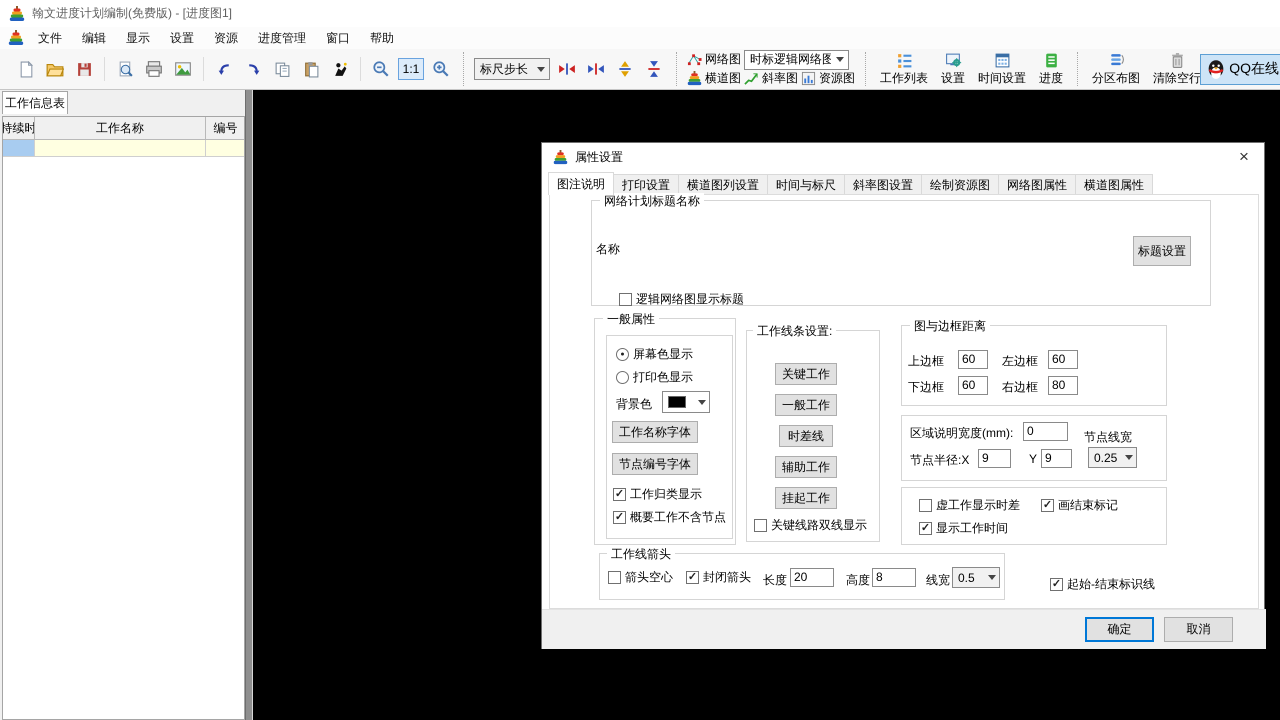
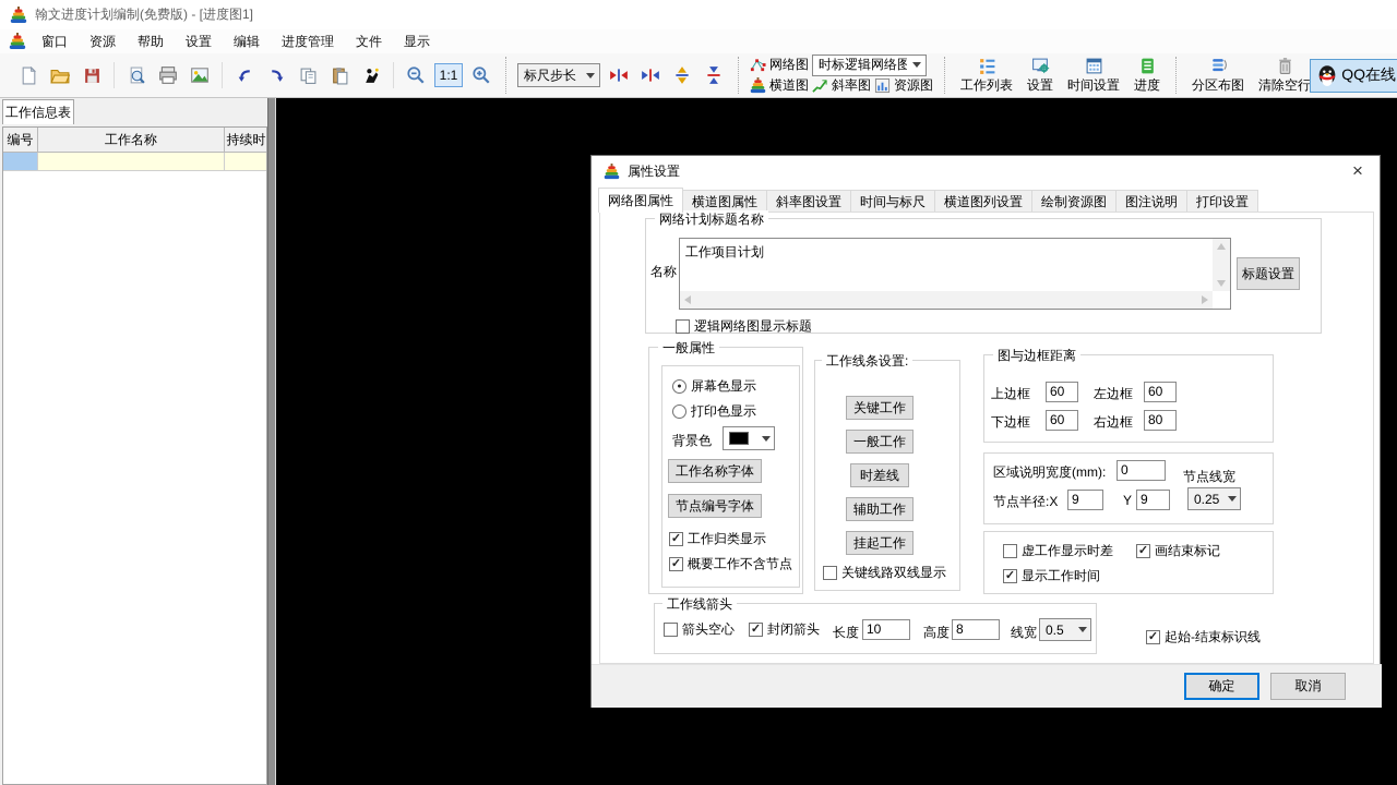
  翰文进度计划编制(免费版) - [进度图1]
- 文件
+ 窗口
- 编辑
+ 资源
- 显示
+ 帮助
  设置
- 资源
+ 编辑
  进度管理
- 窗口
+ 文件
- 帮助
+ 显示
  1:1
  标尺步长
  网络图
  时标逻辑网络图
  横道图
  斜率图
  资源图
  工作列表
  设置
  时间设置
  进度
  分区布图
  清除空行
  QQ在线
  工作信息表
- 持续时
+ 编号
  工作名称
- 编号
+ 持续时
  属性设置
  ×
- 图注说明
+ 网络图属性
- 打印设置
+ 横道图属性
- 横道图列设置
+ 斜率图设置
  时间与标尺
- 斜率图设置
+ 横道图列设置
  绘制资源图
- 网络图属性
+ 图注说明
- 横道图属性
+ 打印设置
  网络计划标题名称
  名称
+ 工作项目计划
  标题设置
  逻辑网络图显示标题
  一般属性
  屏幕色显示
  打印色显示
  背景色
  工作名称字体
  节点编号字体
  ✓
  工作归类显示
  ✓
  概要工作不含节点
  工作线条设置:
  关键工作
  一般工作
  时差线
  辅助工作
  挂起工作
  关键线路双线显示
  图与边框距离
  上边框
  60
  左边框
  60
  下边框
  60
  右边框
  80
  区域说明宽度(mm):
  0
  节点线宽
  节点半径:X
  9
  Y
  9
  0.25
  虚工作显示时差
  ✓
  画结束标记
  ✓
  显示工作时间
  工作线箭头
  箭头空心
  ✓
  封闭箭头
  长度
- 20
+ 10
  高度
  8
  线宽
  0.5
  ✓
  起始-结束标识线
  确定
  取消
